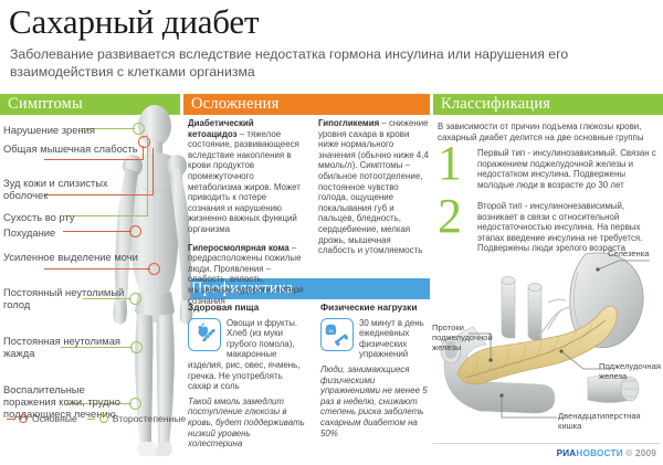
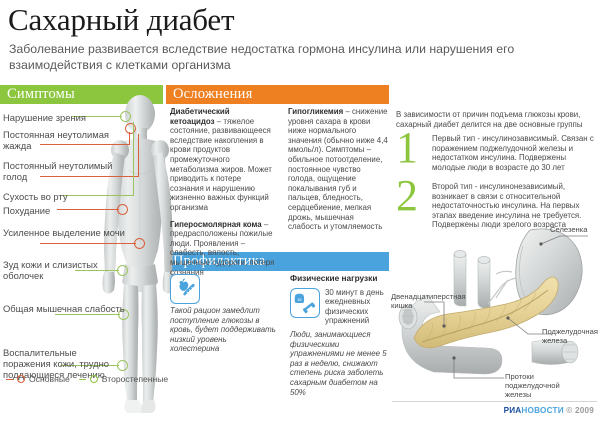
  Сахарный диабет
  Заболевание развивается вследствие недостатка гормона инсулина или нарушения его взаимодействия с клетками организма
  Симптомы
  Осложнения
- Классификация
  Профилактика
  Нарушение зрения
- Общая мышечная слабость
+ Постоянная неутолимая жажда
- Зуд кожи и слизистых оболочек
+ Постоянный неутолимый голод
  Сухость во рту
  Похудание
  Усиленное выделение мочи
- Постоянный неутолимый голод
+ Зуд кожи и слизистых оболочек
- Постоянная неутолимая жажда
+ Общая мышечная слабость
  Воспалительные поражения кожи, трудно поддающиеся лечению
  Основные
  Второстепенные
  Диабетический кетоацидоз – тяжелое состояние, развивающееся вследствие накопления в крови продуктов промежуточного метаболизма жиров. Может приводить к потере сознания и нарушению жизненно важных функций организма
  Гиперосмолярная кома – предрасположены пожилые люди. Проявления – слабость, вялость, мышечные судороги, потеря сознания
  Гипогликемия – снижение уровня сахара в крови ниже нормального значения (обычно ниже 4,4 ммоль/л). Симптомы – обильное потоотделение, постоянное чувство голода, ощущение покалывания губ и пальцев, бледность, сердцебиение, мелкая дрожь, мышечная слабость и утомляемость
- Здоровая пища
- Овощи и фрукты. Хлеб (из муки грубого помола), макаронные изделия, рис, овес, ячмень, гречка. Не употреблять сахар и соль
- Такой ммоль замедлит поступление глюкозы в кровь, будет поддерживать низкий уровень холестерина
+ Такой рацион замедлит поступление глюкозы в кровь, будет поддерживать низкий уровень холестерина
  Физические нагрузки
  30 минут в день ежедневных физических упражнений
  Люди, занимающиеся физическими упражнениями не менее 5 раз в неделю, снижают степень риска заболеть сахарным диабетом на 50%
  В зависимости от причин подъема глюкозы крови, сахарный диабет делится на две основные группы
  1
  Первый тип - инсулинозависимый. Связан с поражением поджелудочной железы и недостатком инсулина. Подвержены молодые люди в возрасте до 30 лет
  2
  Второй тип - инсулинонезависимый, возникает в связи с относительной недостаточностью инсулина. На первых этапах введение инсулина не требуется. Подвержены люди зрелого возраста
  Селезенка
- Протоки поджелудочной железы
+ Двенадцатиперстная кишка
  Поджелудочная железа
- Двенадцатиперстная кишка
+ Протоки поджелудочной железы
  РИАНОВОСТИ © 2009
